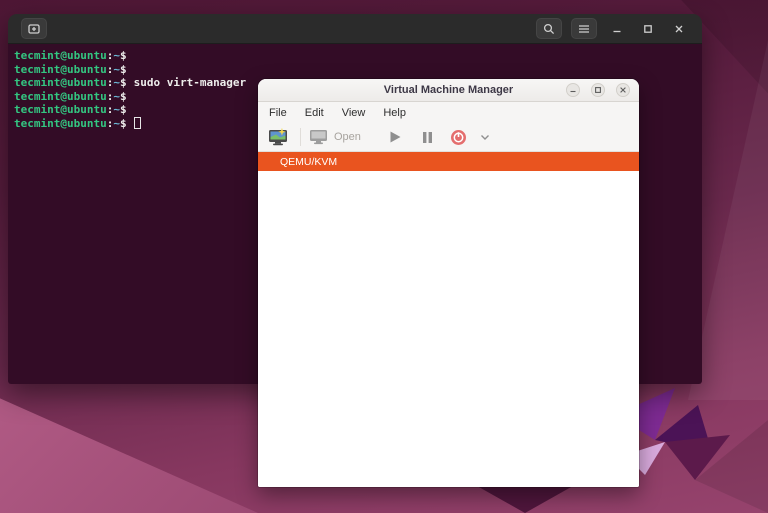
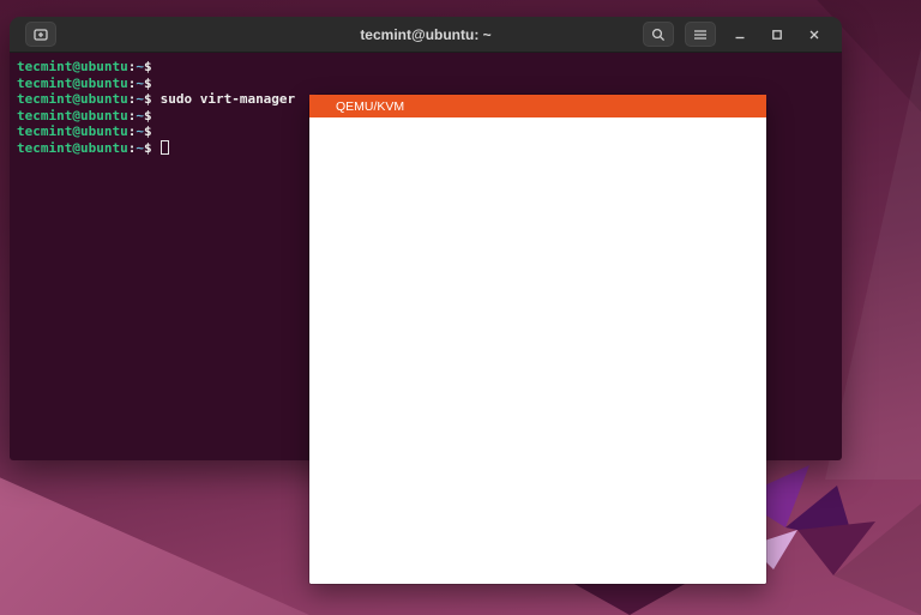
+ tecmint@ubuntu: ~
  tecmint@ubuntu:~$
  tecmint@ubuntu:~$
  tecmint@ubuntu:~$ sudo virt-manager
  tecmint@ubuntu:~$
  tecmint@ubuntu:~$
  tecmint@ubuntu:~$
- Virtual Machine Manager
- File
- Edit
- View
- Help
- Open
  QEMU/KVM
